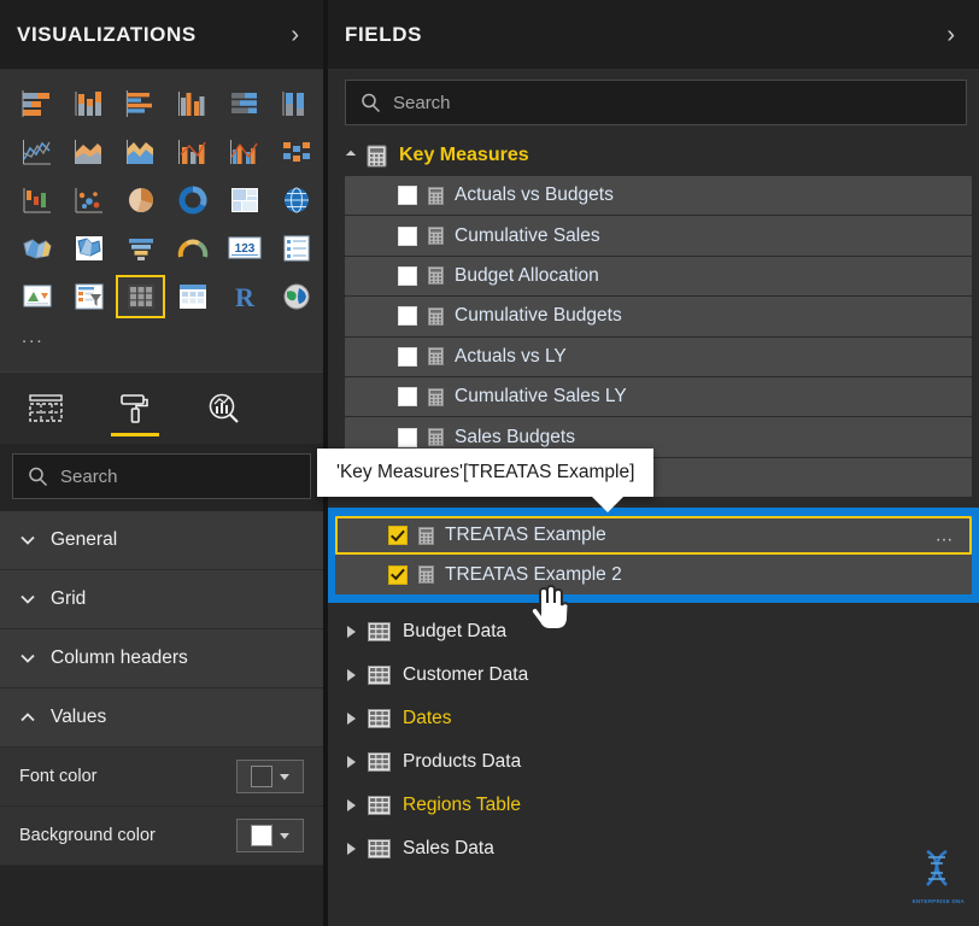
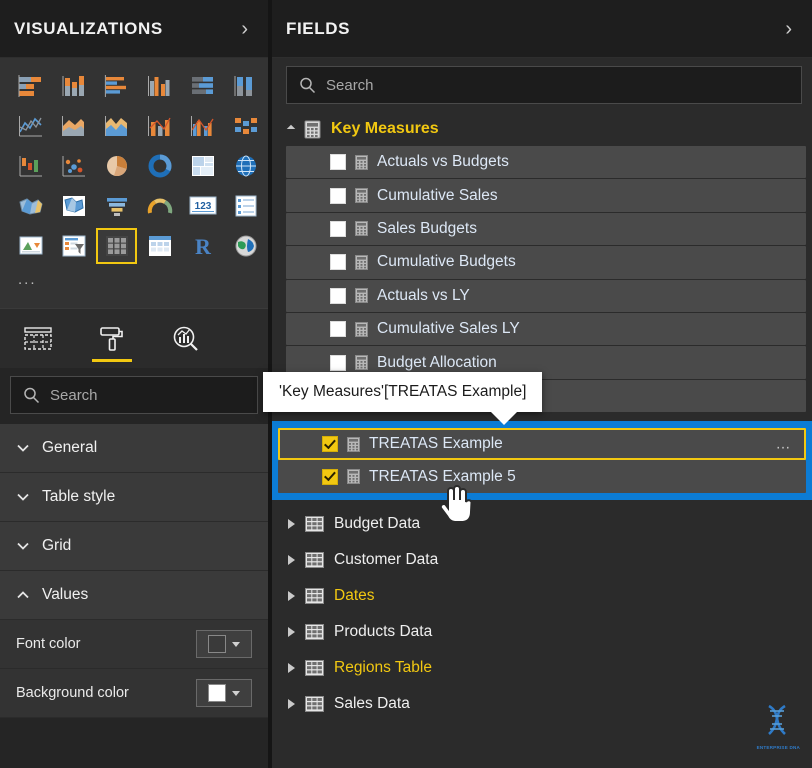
  VISUALIZATIONS
  ›
  123
  R
  ...
  Search
  General
+ Table style
  Grid
- Column headers
  Values
  Font color
  Background color
  FIELDS
  ›
  Search
  Key Measures
  Actuals vs Budgets
  Cumulative Sales
- Budget Allocation
+ Sales Budgets
  Cumulative Budgets
  Actuals vs LY
  Cumulative Sales LY
- Sales Budgets
+ Budget Allocation
  TREATAS Example
  …
- TREATAS Example 2
+ TREATAS Example 5
  Budget Data
  Customer Data
  Dates
  Products Data
  Regions Table
  Sales Data
  'Key Measures'[TREATAS Example]
